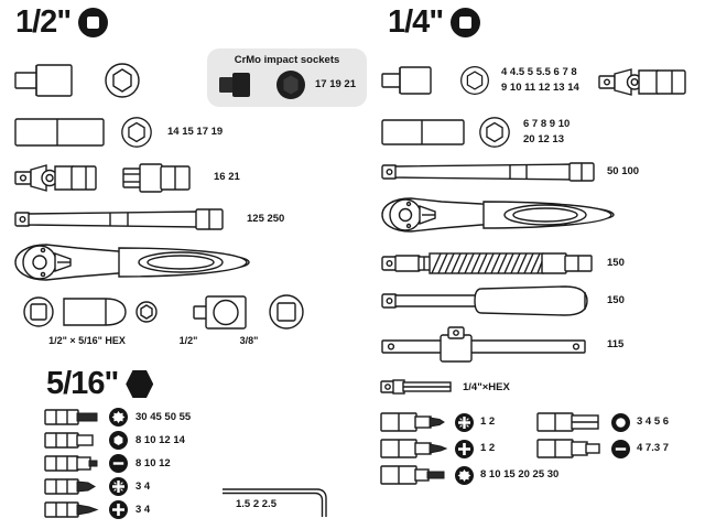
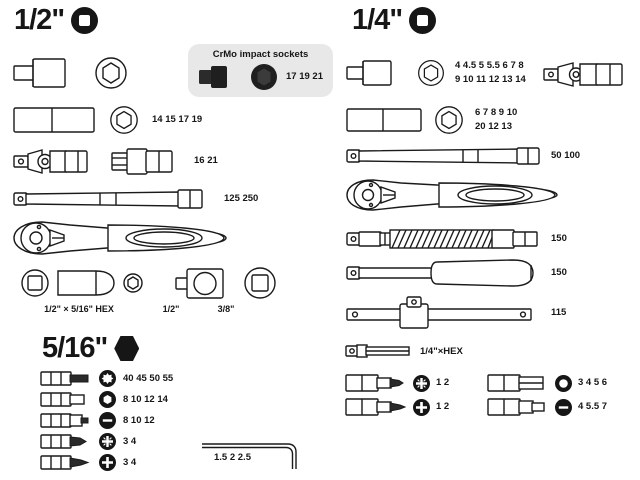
  1/2"
  CrMo impact sockets
  17 19 21
  14 15 17 19
  16 21
  125 250
  1/2" × 5/16" HEX
  1/2"
  3/8"
  5/16"
- 30 45 50 55
+ 40 45 50 55
  8 10 12 14
  8 10 12
  3 4
  3 4
  1.5 2 2.5
  1/4"
  4 4.5 5 5.5 6 7 8
  9 10 11 12 13 14
  6 7 8 9 10
  20 12 13
  50 100
  150
  150
  115
  1/4"×HEX
  1 2
  1 2
- 8 10 15 20 25 30
  3 4 5 6
- 4 7.3 7
+ 4 5.5 7
